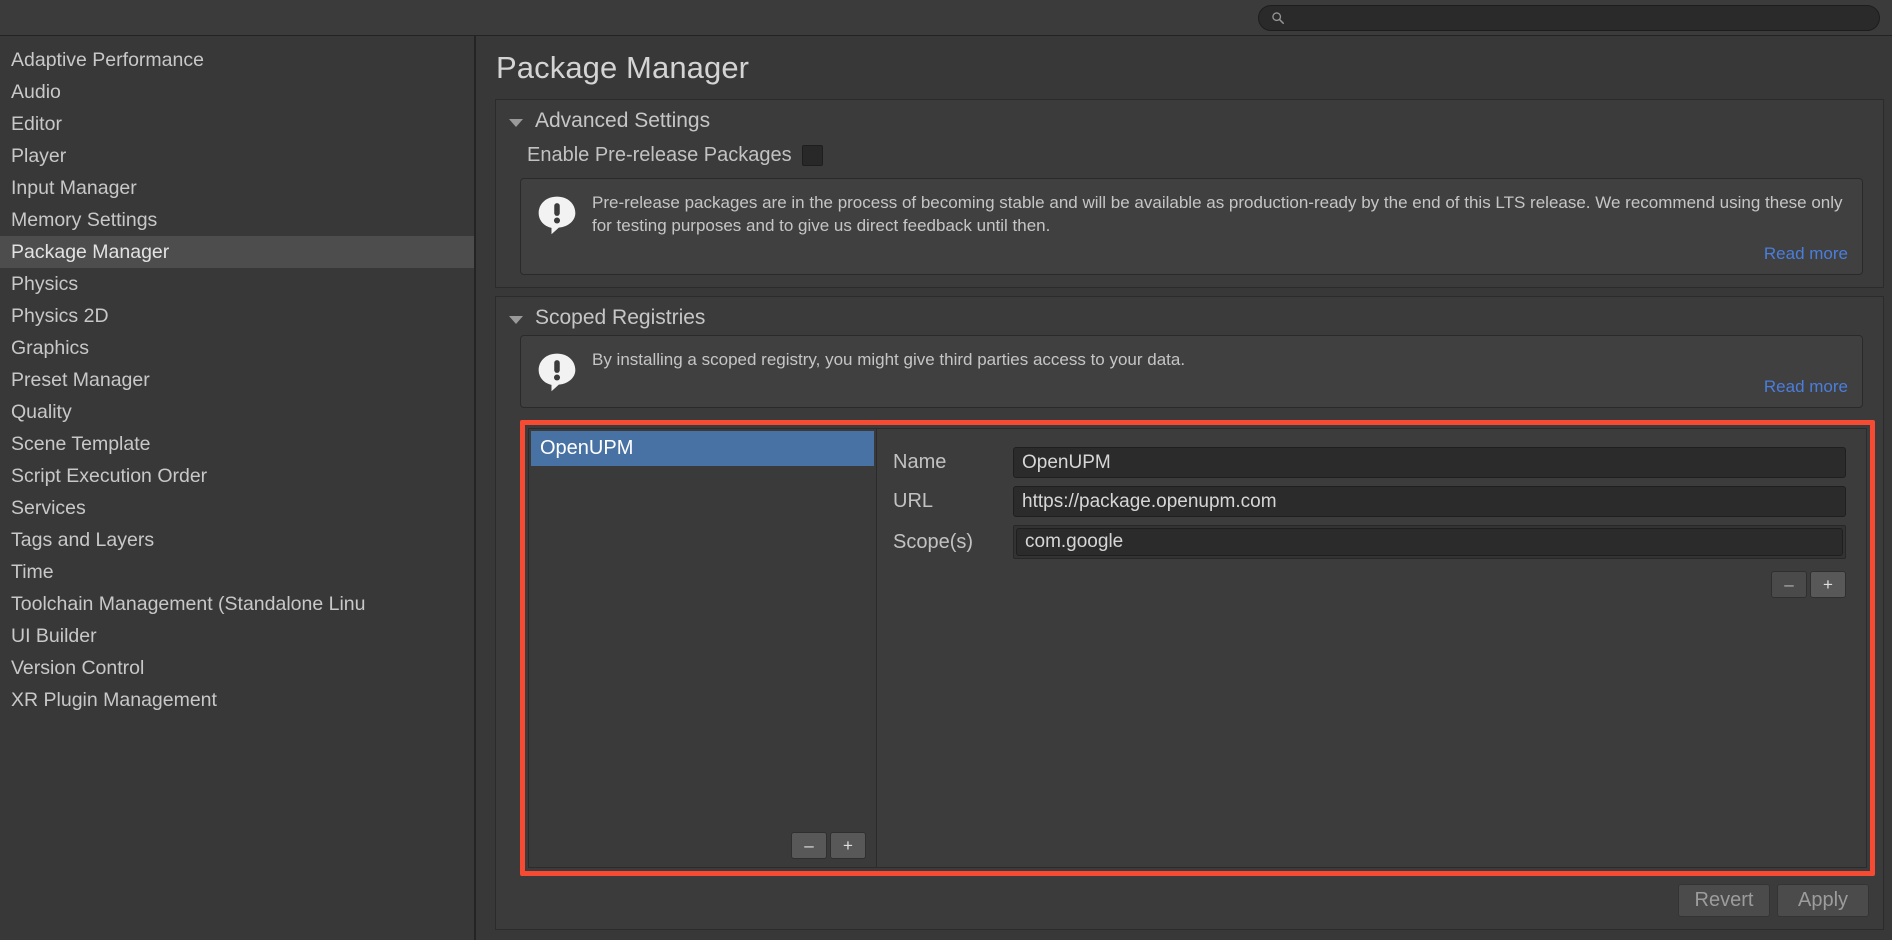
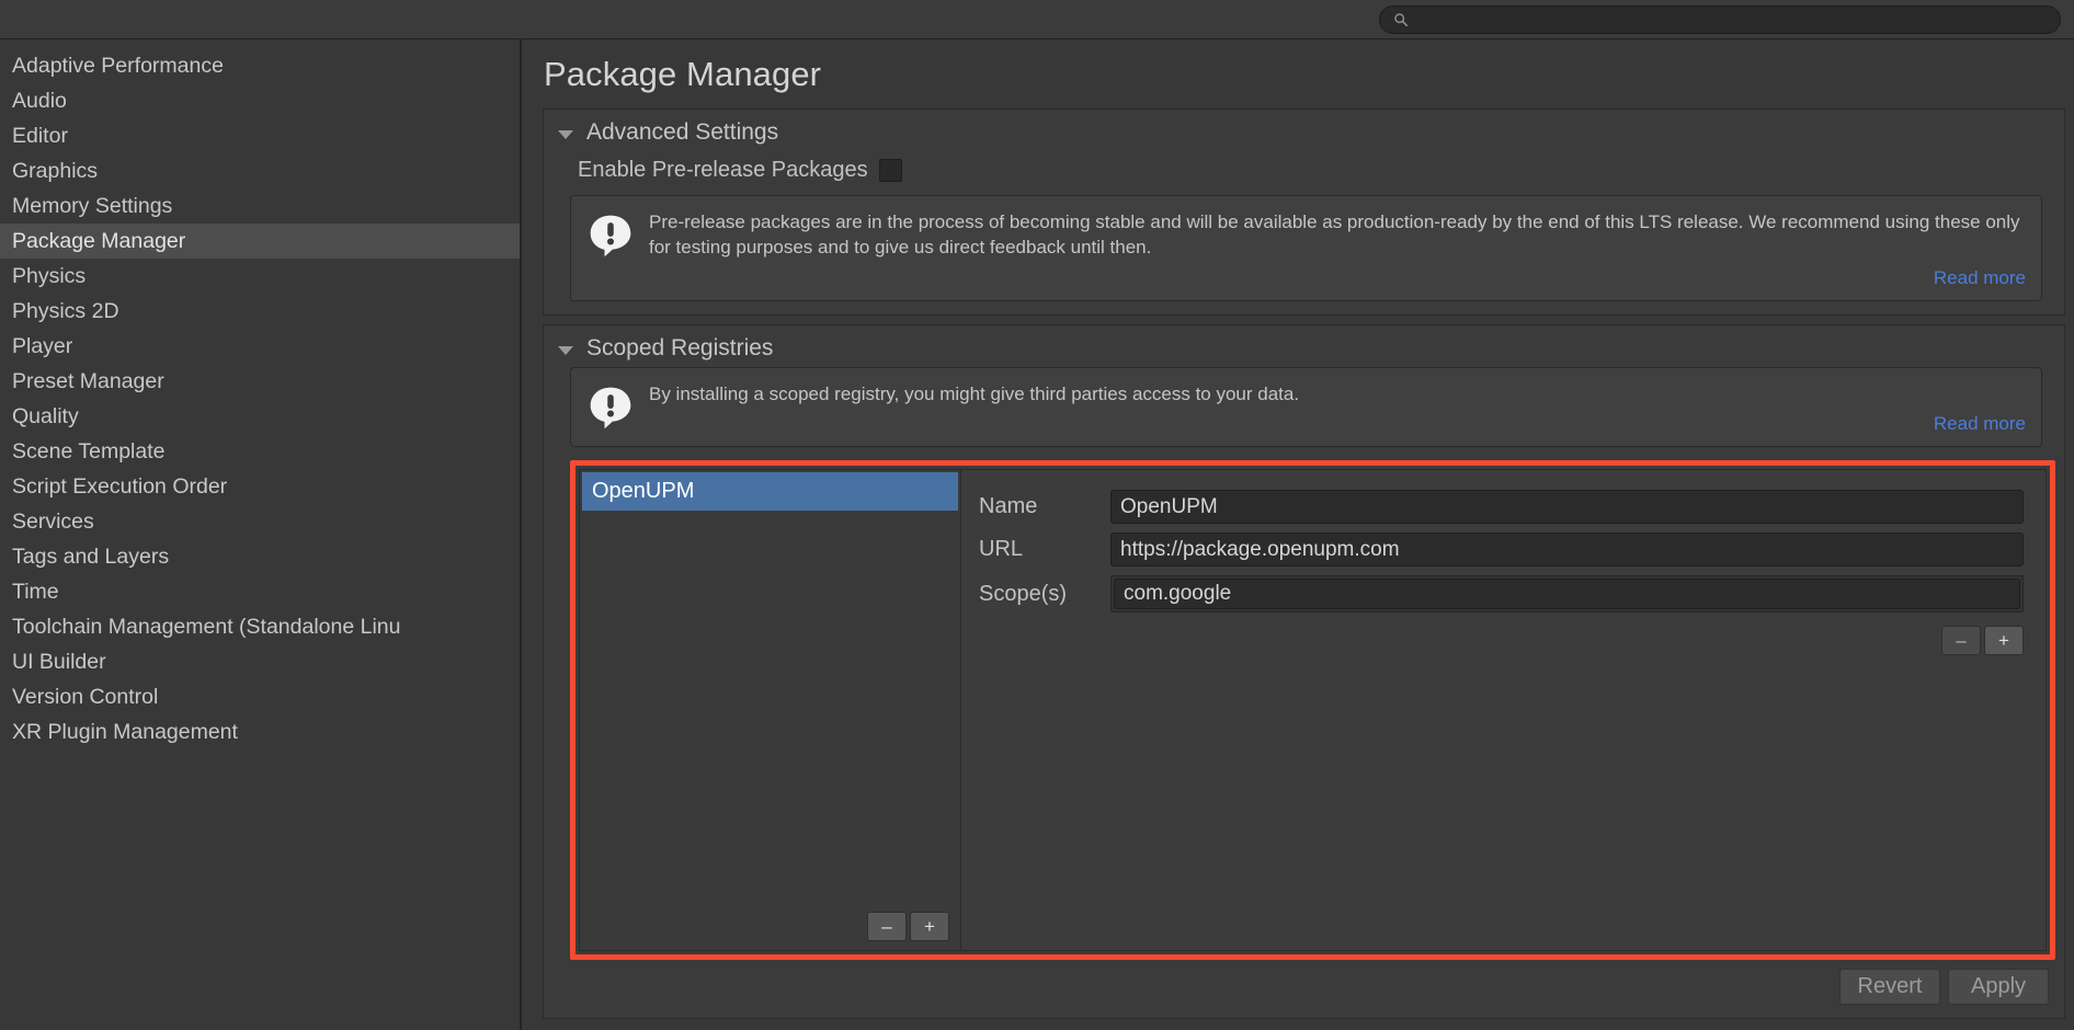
  Adaptive Performance
  Audio
  Editor
- Player
+ Graphics
- Input Manager
  Memory Settings
  Package Manager
  Physics
  Physics 2D
- Graphics
+ Player
  Preset Manager
  Quality
  Scene Template
  Script Execution Order
  Services
  Tags and Layers
  Time
  Toolchain Management (Standalone Linu
  UI Builder
  Version Control
  XR Plugin Management
  Package Manager
  Advanced Settings
  Enable Pre-release Packages
  Pre-release packages are in the process of becoming stable and will be available as production-ready by the end of this LTS release. We recommend using these only for testing purposes and to give us direct feedback until then.
  Read more
  Scoped Registries
  By installing a scoped registry, you might give third parties access to your data.
  Read more
  OpenUPM
  –
  +
  Name
  OpenUPM
  URL
  https://package.openupm.com
  Scope(s)
  com.google
  –
  +
  Revert
  Apply
